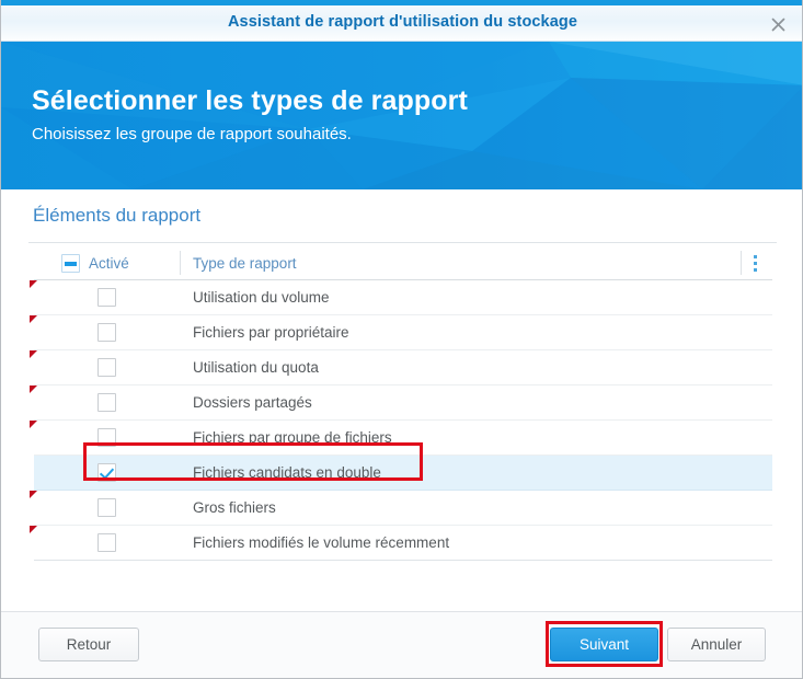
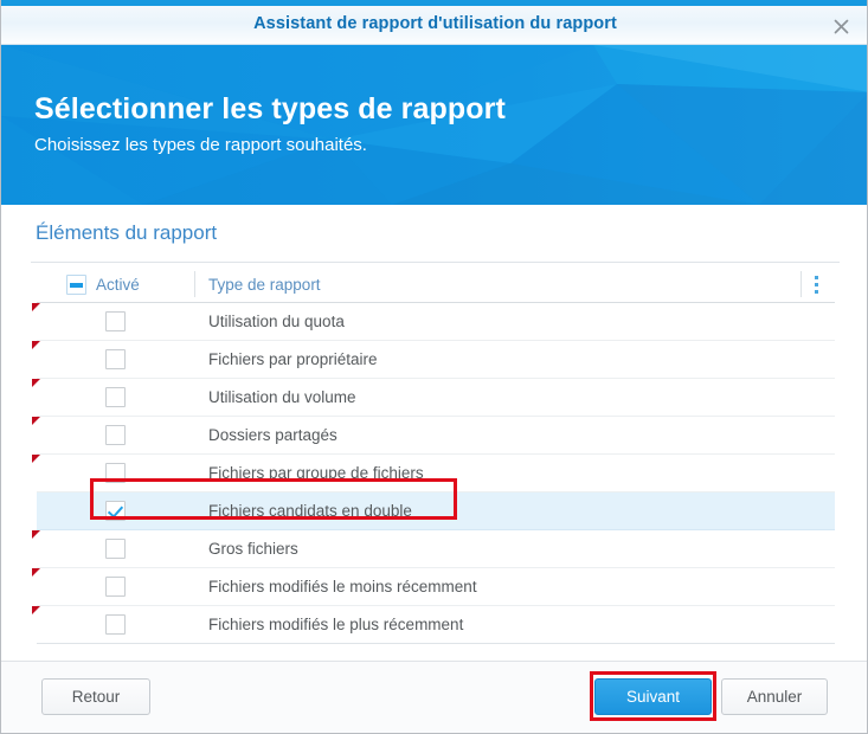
- Assistant de rapport d'utilisation du stockage
+ Assistant de rapport d'utilisation du rapport
  Sélectionner les types de rapport
- Choisissez les groupe de rapport souhaités.
+ Choisissez les types de rapport souhaités.
  Éléments du rapport
  Activé
  Type de rapport
- Utilisation du volume
+ Utilisation du quota
  Fichiers par propriétaire
- Utilisation du quota
+ Utilisation du volume
  Dossiers partagés
  Fichiers par groupe de fichiers
  Fichiers candidats en double
  Gros fichiers
- Fichiers modifiés le volume récemment
+ Fichiers modifiés le moins récemment
+ Fichiers modifiés le plus récemment
  Retour
  Suivant
  Annuler
